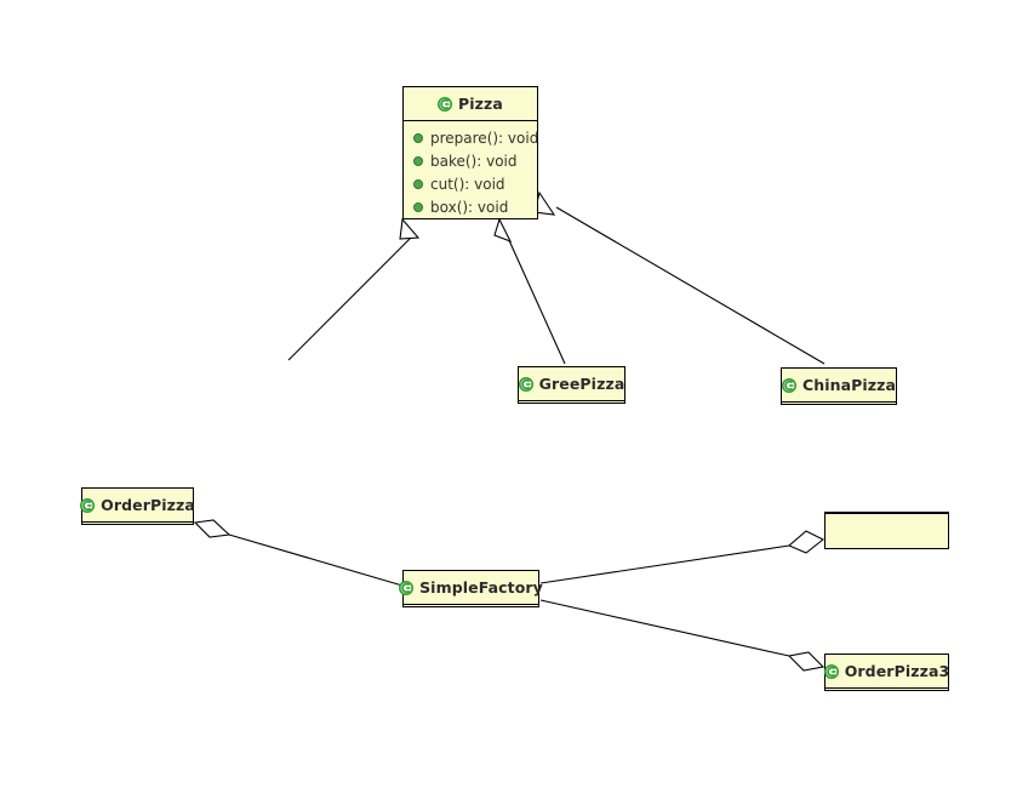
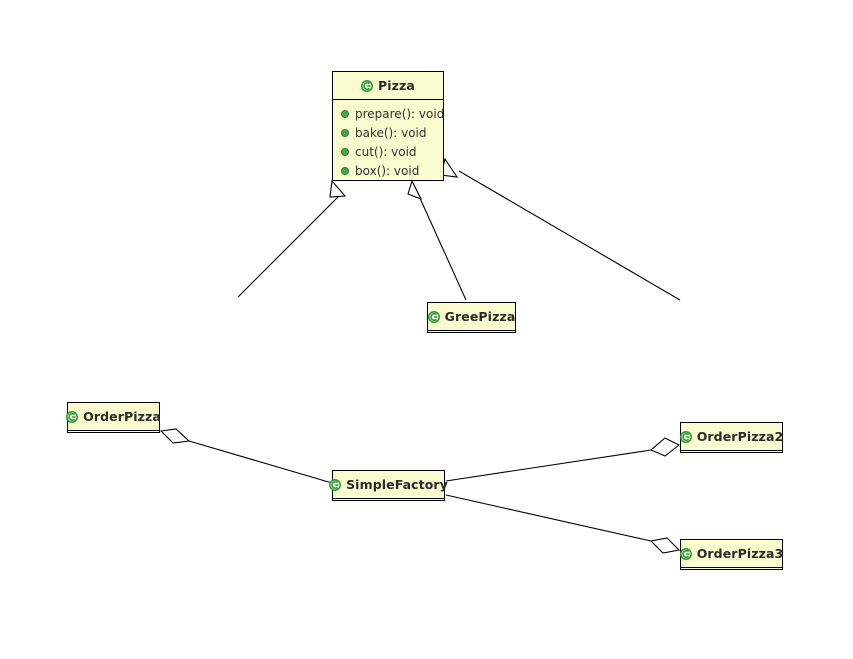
  Pizza
  prepare(): void
  bake(): void
  cut(): void
  box(): void
  GreePizza
- ChinaPizza
  OrderPizza
  SimpleFactory
+ OrderPizza2
  OrderPizza3
